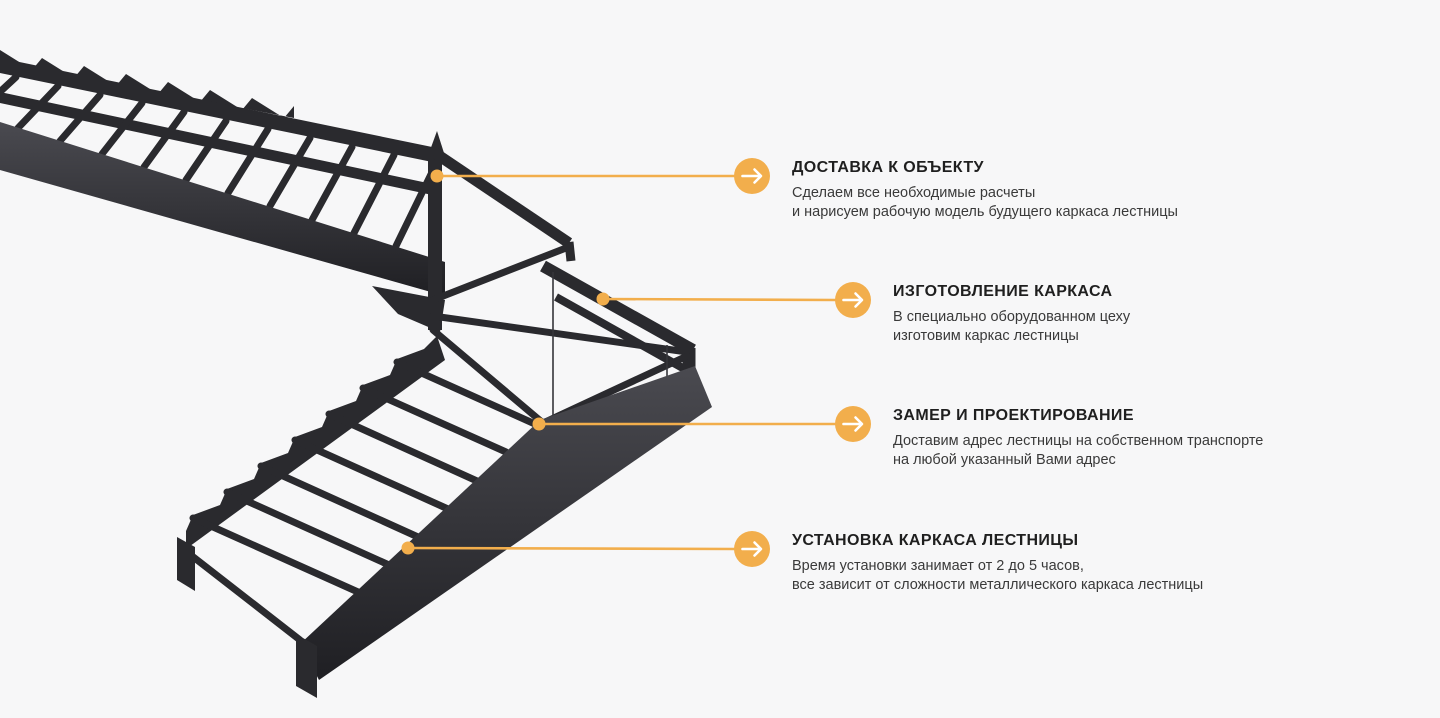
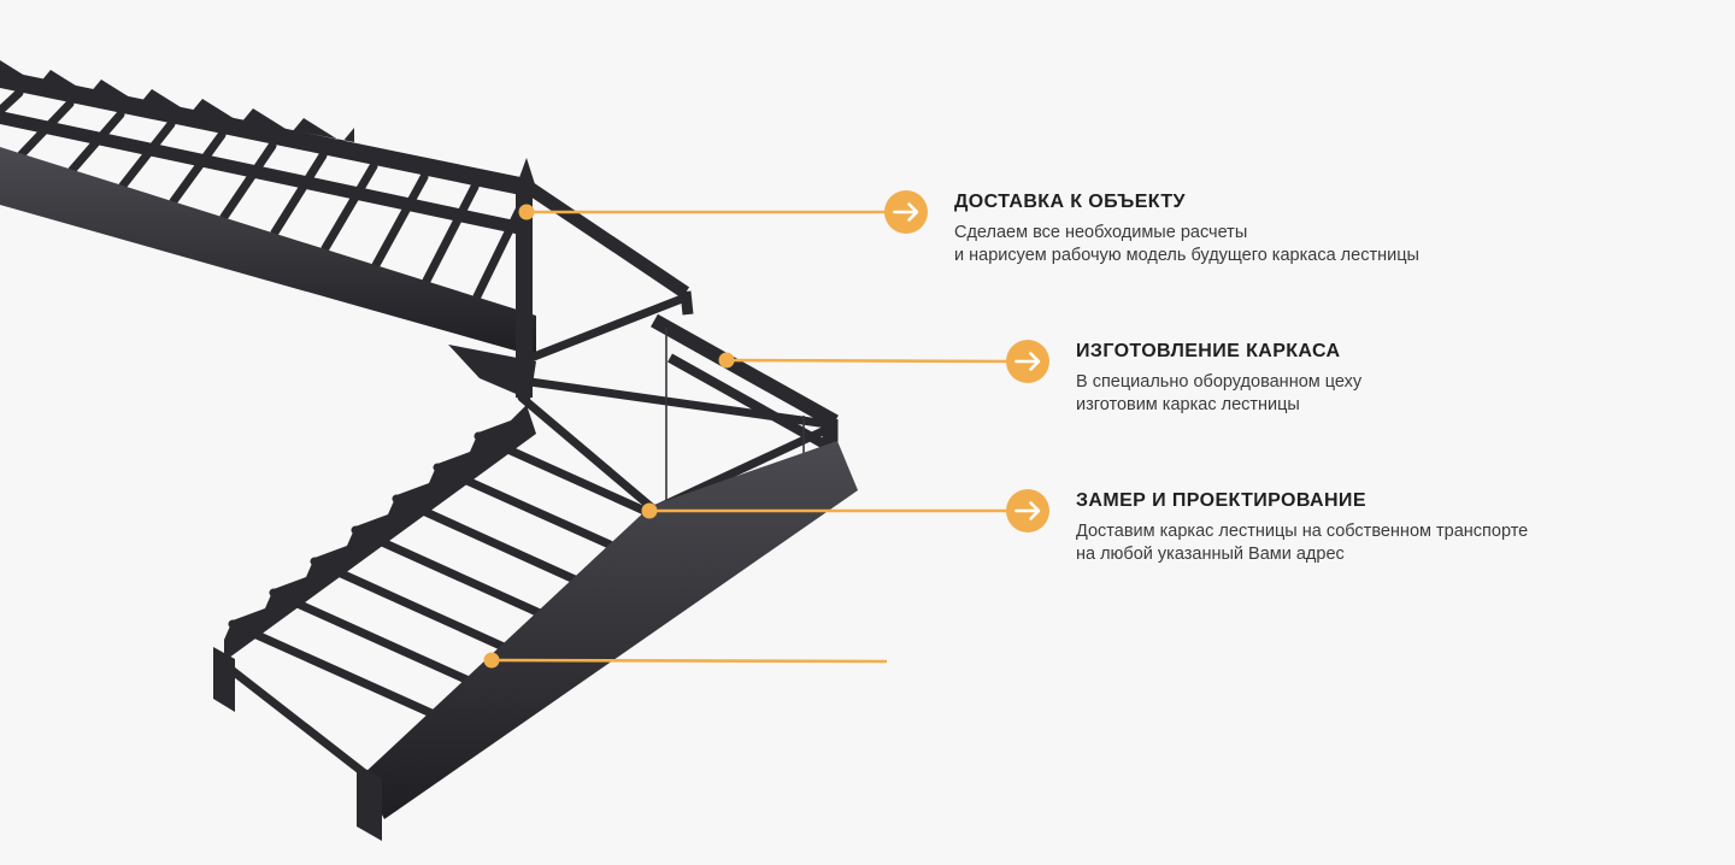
  ДОСТАВКА К ОБЪЕКТУ
  Сделаем все необходимые расчеты
  и нарисуем рабочую модель будущего каркаса лестницы
  ИЗГОТОВЛЕНИЕ КАРКАСА
  В специально оборудованном цеху
  изготовим каркас лестницы
  ЗАМЕР И ПРОЕКТИРОВАНИЕ
- Доставим адрес лестницы на собственном транспорте
+ Доставим каркас лестницы на собственном транспорте
  на любой указанный Вами адрес
- УСТАНОВКА КАРКАСА ЛЕСТНИЦЫ
- Время установки занимает от 2 до 5 часов,
- все зависит от сложности металлического каркаса лестницы
